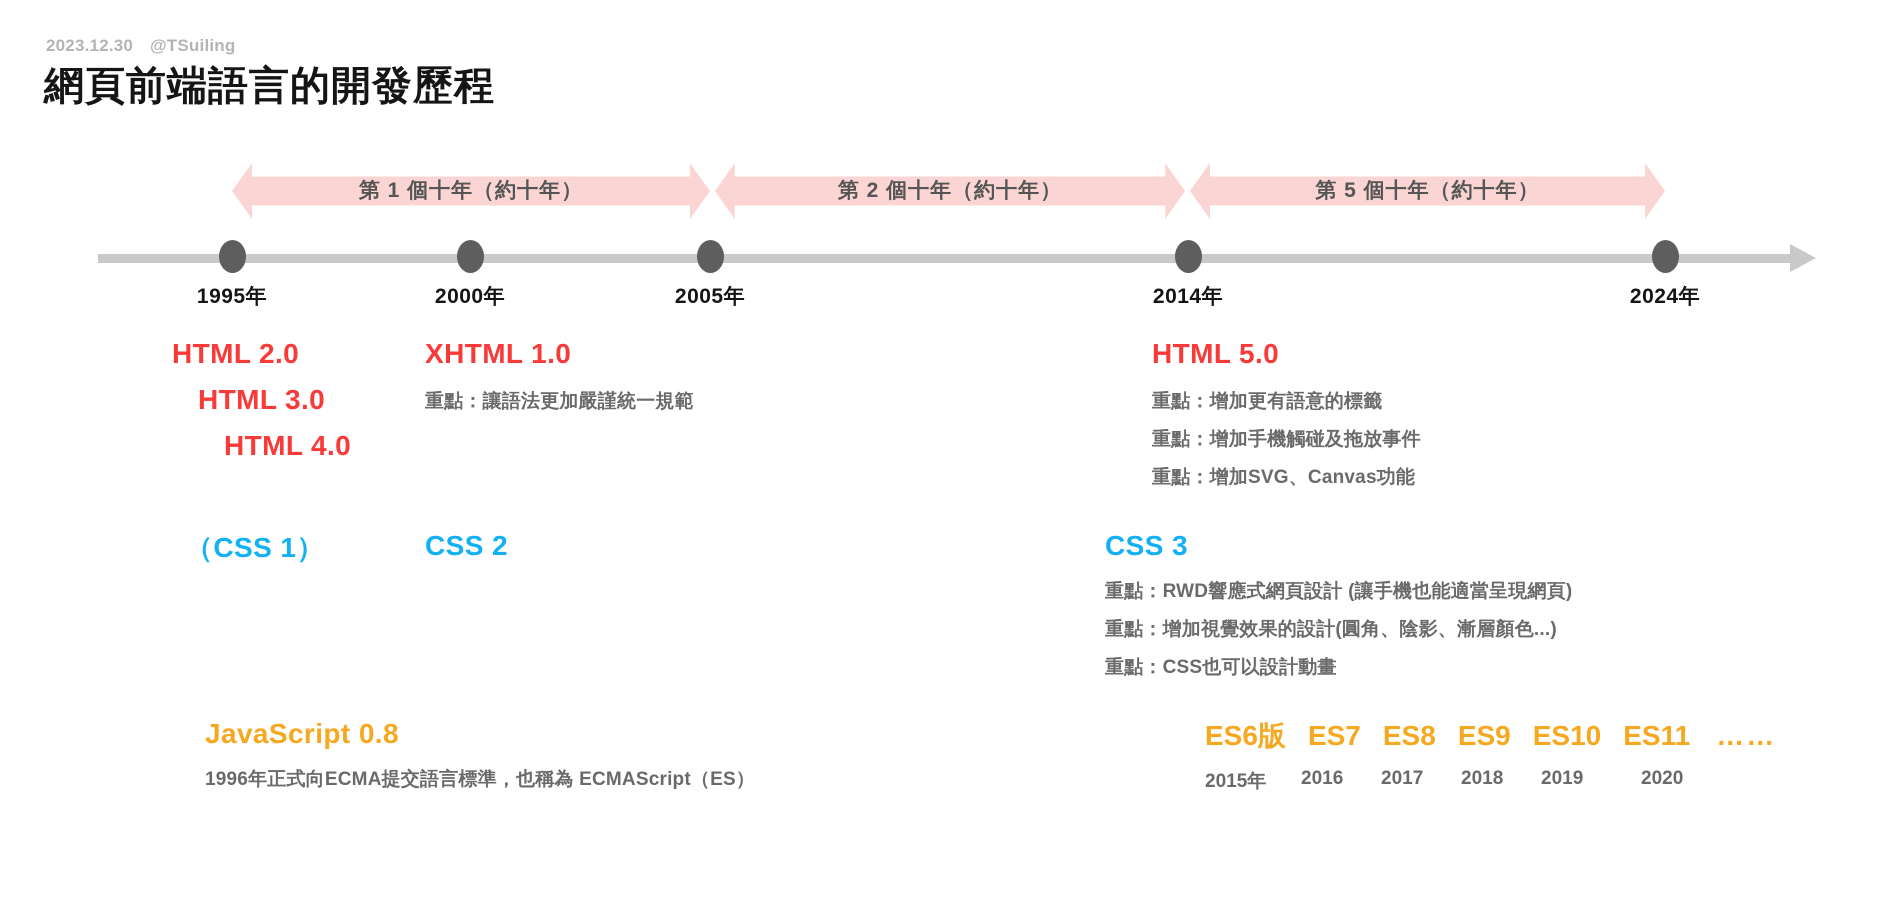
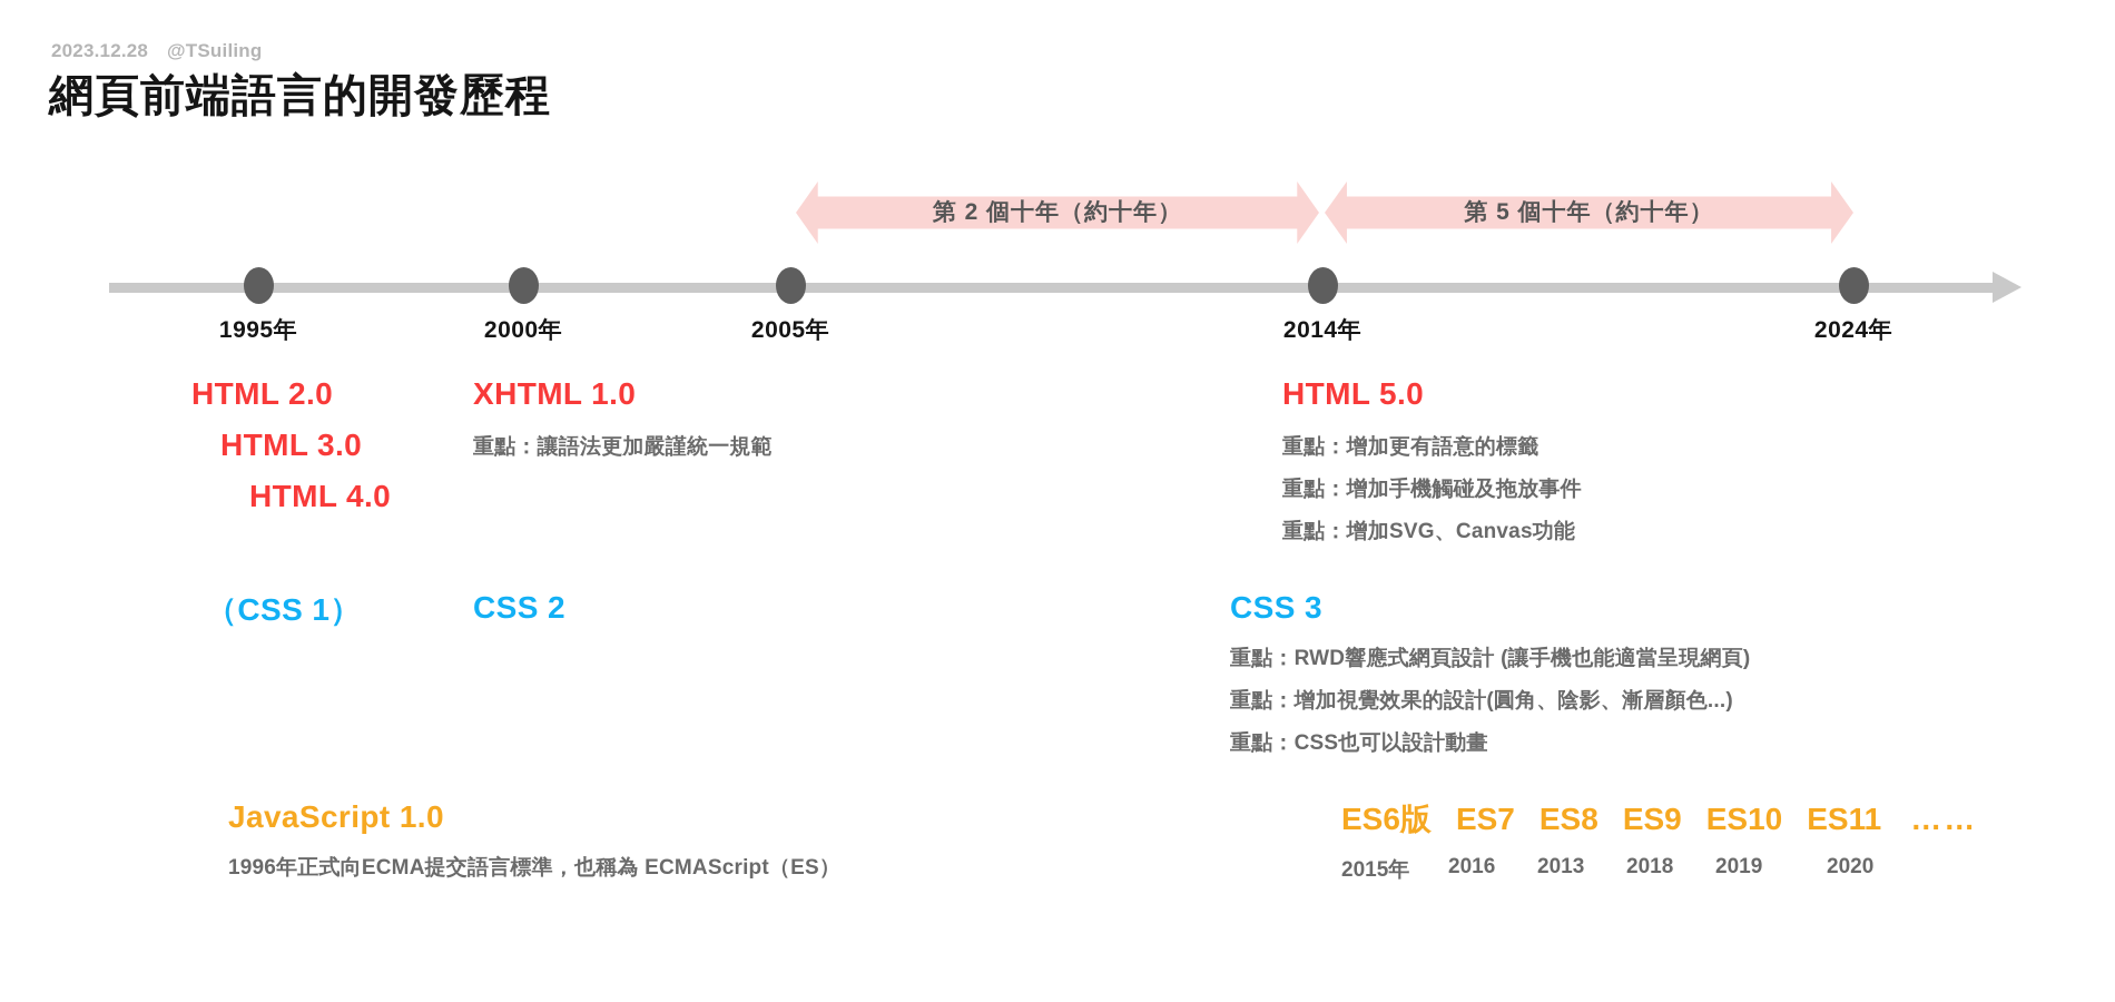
- 2023.12.30 @TSuiling
+ 2023.12.28 @TSuiling
  網頁前端語言的開發歷程
- 第 1 個十年（約十年）
  第 2 個十年（約十年）
  第 5 個十年（約十年）
  1995年
  2000年
  2005年
  2014年
  2024年
  HTML 2.0
  HTML 3.0
  HTML 4.0
  XHTML 1.0
  重點：讓語法更加嚴謹統一規範
  HTML 5.0
  重點：增加更有語意的標籤
  重點：增加手機觸碰及拖放事件
  重點：增加SVG、Canvas功能
  （CSS 1）
  CSS 2
  CSS 3
  重點：RWD響應式網頁設計 (讓手機也能適當呈現網頁)
  重點：增加視覺效果的設計(圓角、陰影、漸層顏色...)
  重點：CSS也可以設計動畫
- JavaScript 0.8
+ JavaScript 1.0
  1996年正式向ECMA提交語言標準，也稱為 ECMAScript（ES）
  ES6版
  ES7
  ES8
  ES9
  ES10
  ES11
  ……
  2015年
  2016
- 2017
+ 2013
  2018
  2019
  2020
